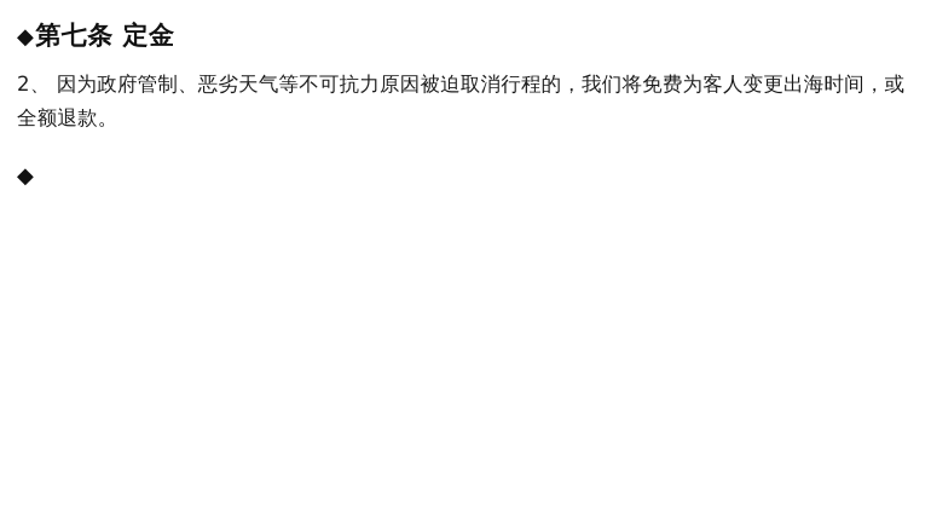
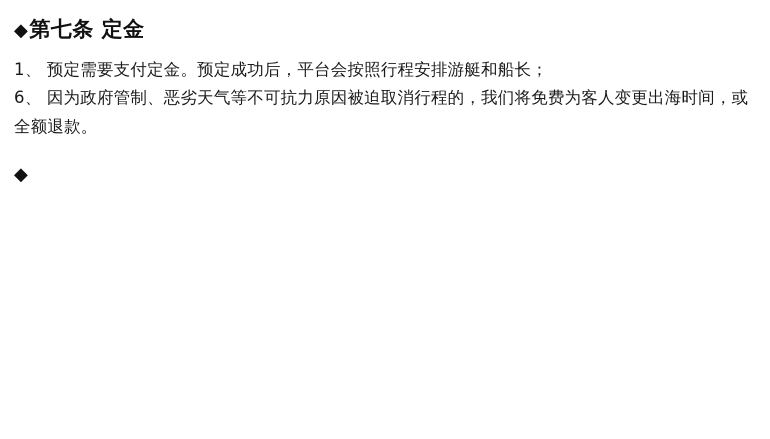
  ◆
  第七条 定金
+ 1、 预定需要支付定金。预定成功后，平台会按照行程安排游艇和船长；
- 2、 因为政府管制、恶劣天气等不可抗力原因被迫取消行程的，我们将免费为客人变更出海时间，或全额退款。
+ 6、 因为政府管制、恶劣天气等不可抗力原因被迫取消行程的，我们将免费为客人变更出海时间，或全额退款。
  ◆
